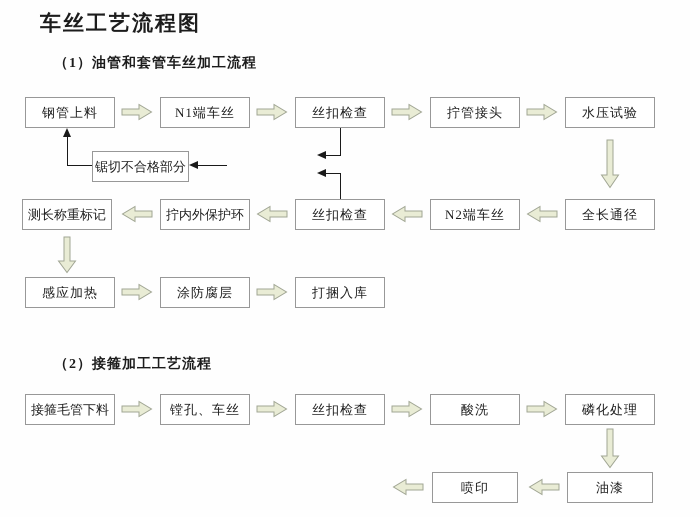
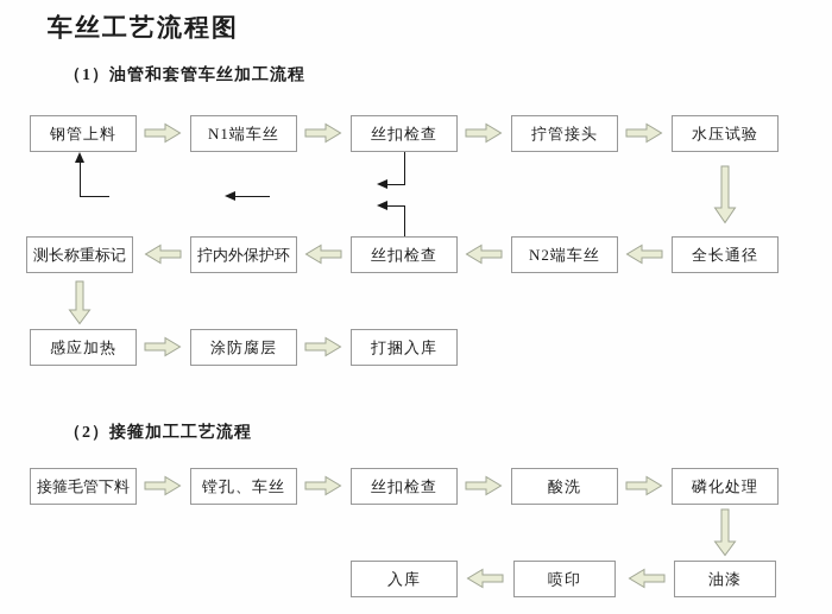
  车丝工艺流程图
  （1）油管和套管车丝加工流程
  （2）接箍加工工艺流程
  钢管上料
  N1端车丝
  丝扣检查
  拧管接头
  水压试验
- 锯切不合格部分
  测长称重标记
  拧内外保护环
  丝扣检查
  N2端车丝
  全长通径
  感应加热
  涂防腐层
  打捆入库
  接箍毛管下料
  镗孔、车丝
  丝扣检查
  酸洗
  磷化处理
+ 入库
  喷印
  油漆
